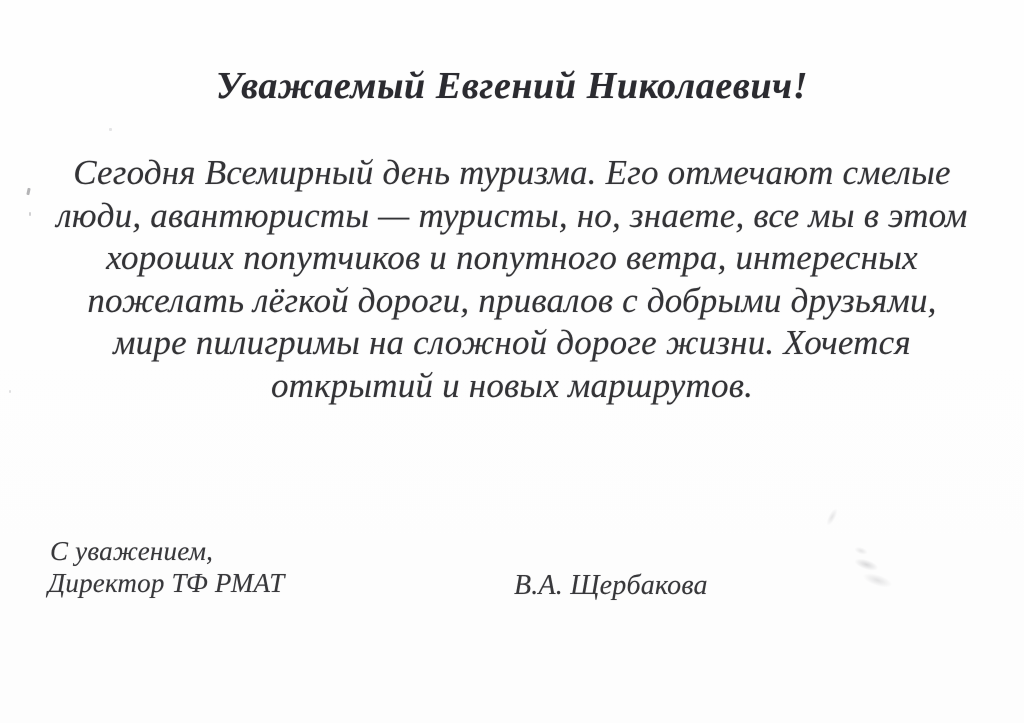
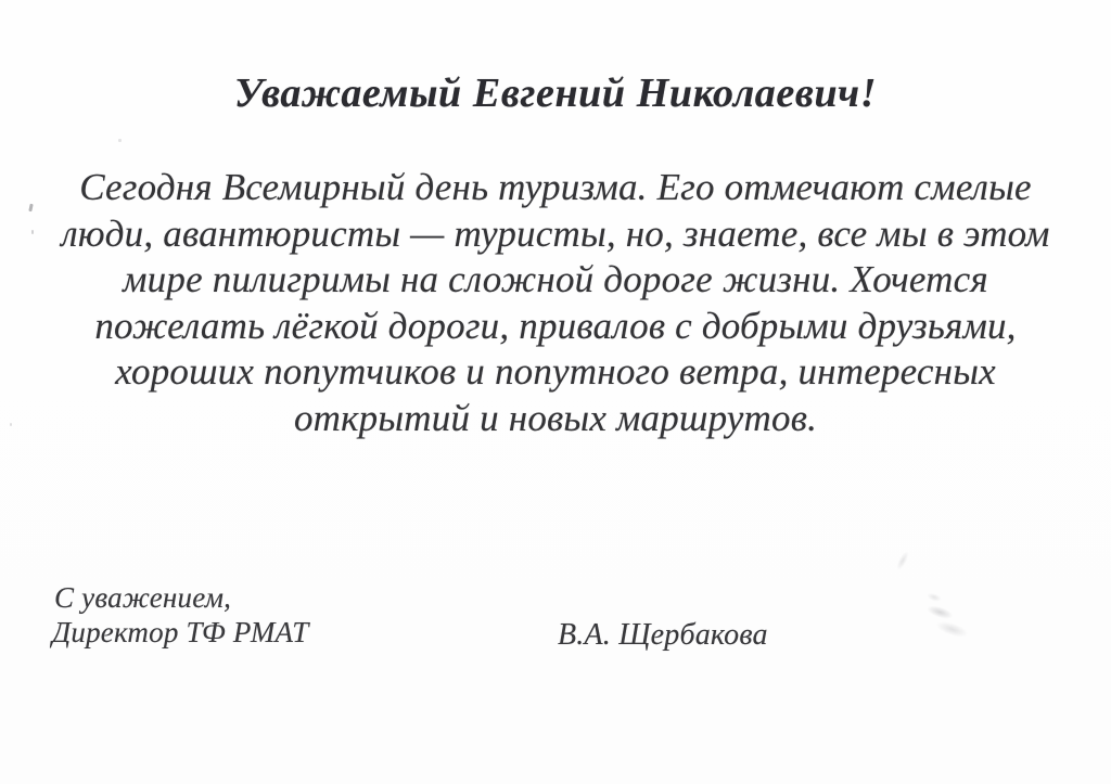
  Уважаемый Евгений Николаевич!
  Сегодня Всемирный день туризма. Его отмечают смелые
  люди, авантюристы — туристы, но, знаете, все мы в этом
- хороших попутчиков и попутного ветра, интересных
+ мире пилигримы на сложной дороге жизни. Хочется
  пожелать лёгкой дороги, привалов с добрыми друзьями,
- мире пилигримы на сложной дороге жизни. Хочется
+ хороших попутчиков и попутного ветра, интересных
  открытий и новых маршрутов.
  С уважением,
  Директор ТФ РМАТ
  В.А. Щербакова
